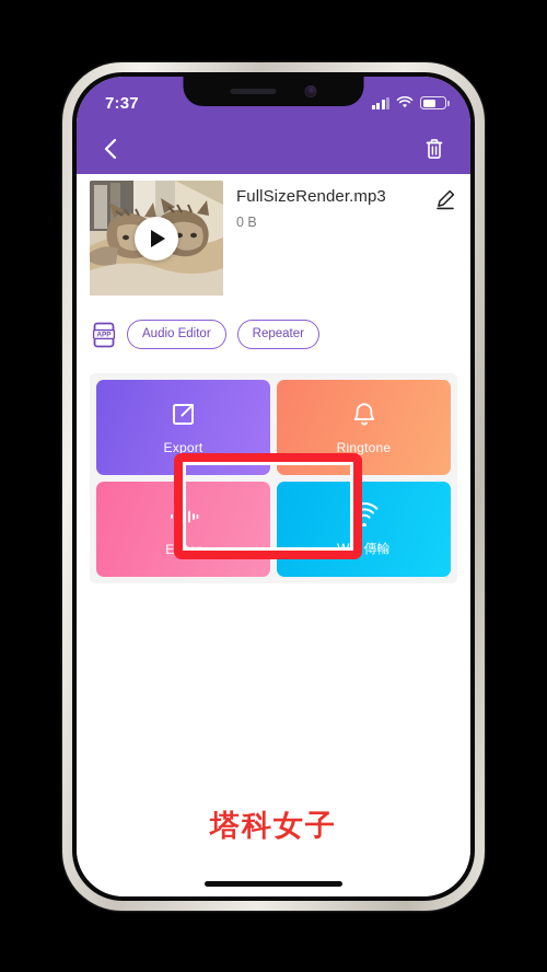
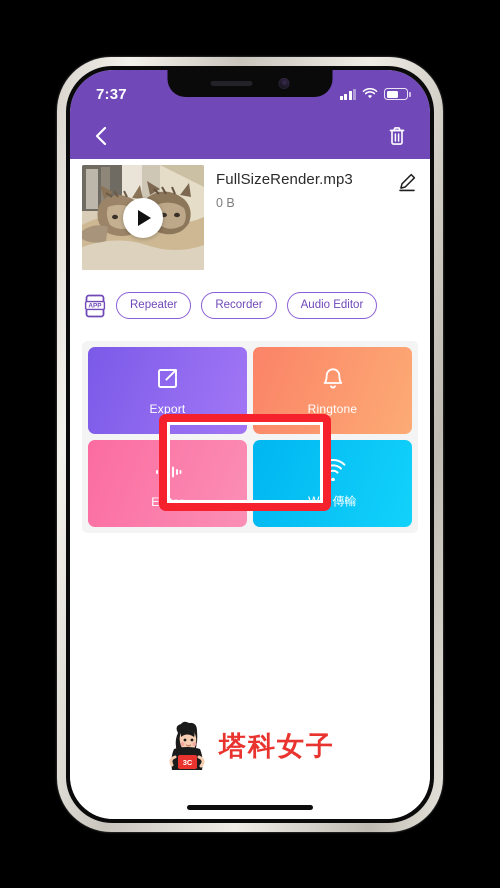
  7:37
  FullSizeRender.mp3
  0 B
- Audio Editor
+ Repeater
+ Recorder
- Repeater
+ Audio Editor
  Export
  Ringtone
  Editor
  Wifi 傳輸
+ 3C
  塔科女子
